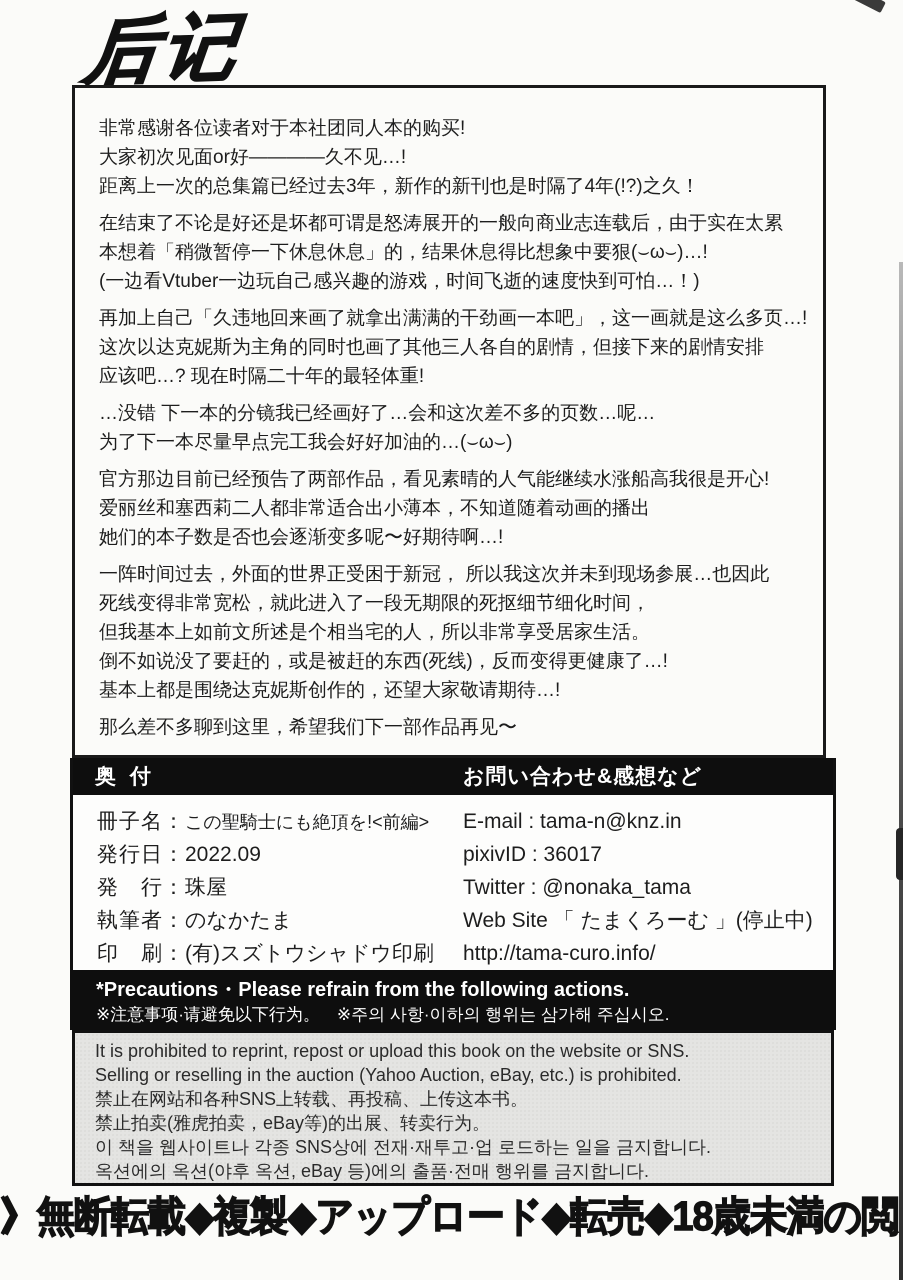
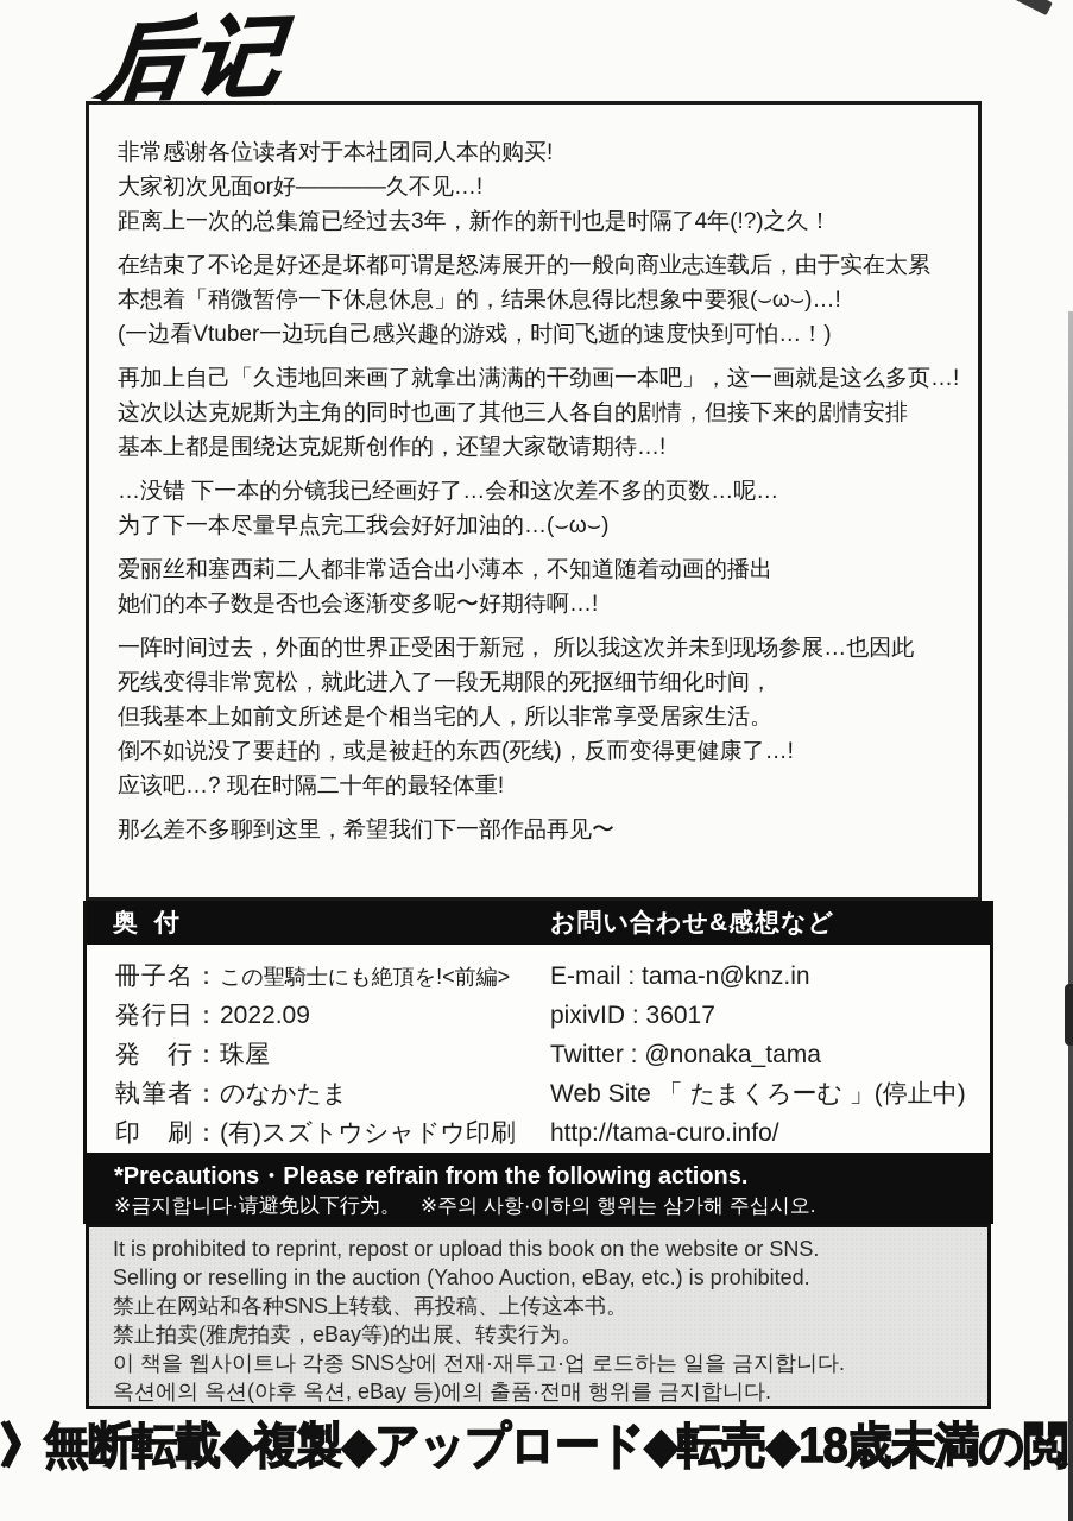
  非常感谢各位读者对于本社团同人本的购买!
  大家初次见面or好————久不见…!
  距离上一次的总集篇已经过去3年，新作的新刊也是时隔了4年(!?)之久！
  在结束了不论是好还是坏都可谓是怒涛展开的一般向商业志连载后，由于实在太累
  本想着「稍微暂停一下休息休息」的，结果休息得比想象中要狠(⌣ω⌣)…!
  (一边看Vtuber一边玩自己感兴趣的游戏，时间飞逝的速度快到可怕…！)
  再加上自己「久违地回来画了就拿出满满的干劲画一本吧」，这一画就是这么多页…!
  这次以达克妮斯为主角的同时也画了其他三人各自的剧情，但接下来的剧情安排
- 应该吧…? 现在时隔二十年的最轻体重!
+ 基本上都是围绕达克妮斯创作的，还望大家敬请期待…!
  …没错 下一本的分镜我已经画好了…会和这次差不多的页数…呢…
  为了下一本尽量早点完工我会好好加油的…(⌣ω⌣)
- 官方那边目前已经预告了两部作品，看见素晴的人气能继续水涨船高我很是开心!
  爱丽丝和塞西莉二人都非常适合出小薄本，不知道随着动画的播出
  她们的本子数是否也会逐渐变多呢〜好期待啊…!
  一阵时间过去，外面的世界正受困于新冠， 所以我这次并未到现场参展…也因此
  死线变得非常宽松，就此进入了一段无期限的死抠细节细化时间，
  但我基本上如前文所述是个相当宅的人，所以非常享受居家生活。
  倒不如说没了要赶的，或是被赶的东西(死线)，反而变得更健康了…!
- 基本上都是围绕达克妮斯创作的，还望大家敬请期待…!
+ 应该吧…? 现在时隔二十年的最轻体重!
  那么差不多聊到这里，希望我们下一部作品再见〜
  奥 付
  お問い合わせ&感想など
  冊子名：この聖騎士にも絶頂を!<前編>
  発行日：2022.09
  発 行：珠屋
  執筆者：のなかたま
  印 刷：(有)スズトウシャドウ印刷
  E-mail : tama-n@knz.in
  pixivID : 36017
  Twitter : @nonaka_tama
  Web Site 「 たまくろーむ 」(停止中)
  http://tama-curo.info/
  *Precautions・Please refrain from the following actions.
- ※注意事项·请避免以下行为。 ※주의 사항·이하의 행위는 삼가해 주십시오.
+ ※금지합니다·请避免以下行为。 ※주의 사항·이하의 행위는 삼가해 주십시오.
  It is prohibited to reprint, repost or upload this book on the website or SNS.
  Selling or reselling in the auction (Yahoo Auction, eBay, etc.) is prohibited.
  禁止在网站和各种SNS上转载、再投稿、上传这本书。
  禁止拍卖(雅虎拍卖，eBay等)的出展、转卖行为。
  이 책을 웹사이트나 각종 SNS상에 전재·재투고·업 로드하는 일을 금지합니다.
  옥션에의 옥션(야후 옥션, eBay 등)에의 출품·전매 행위를 금지합니다.
  》無断転載◆複製◆アップロード◆転売◆18歳未満の閲
